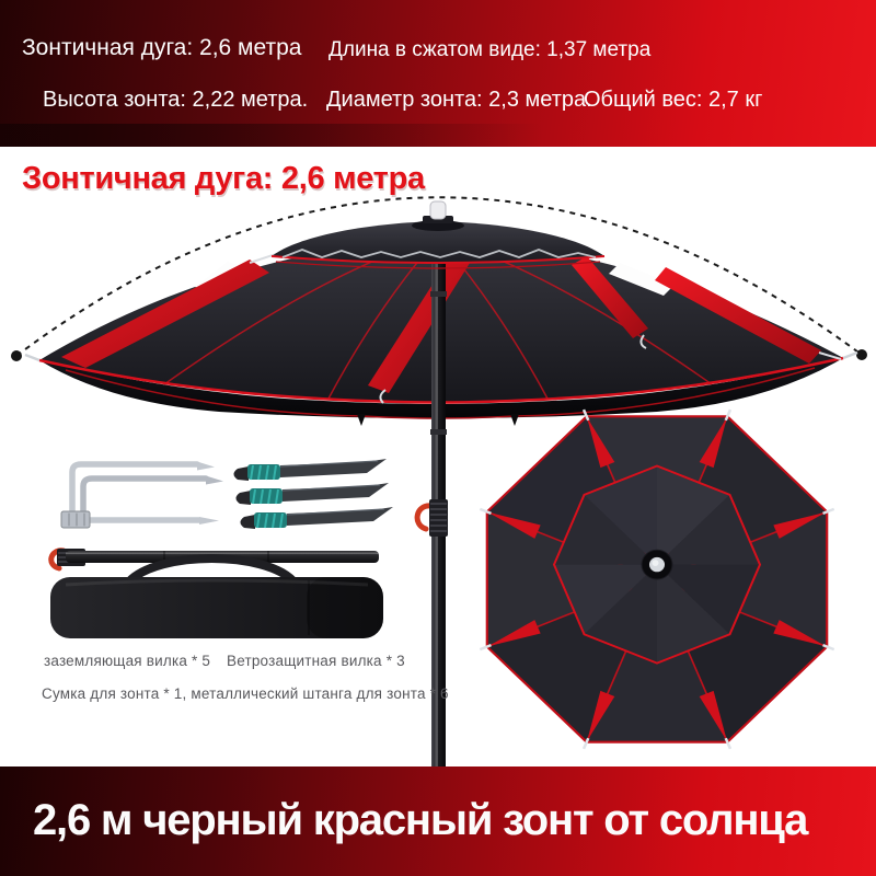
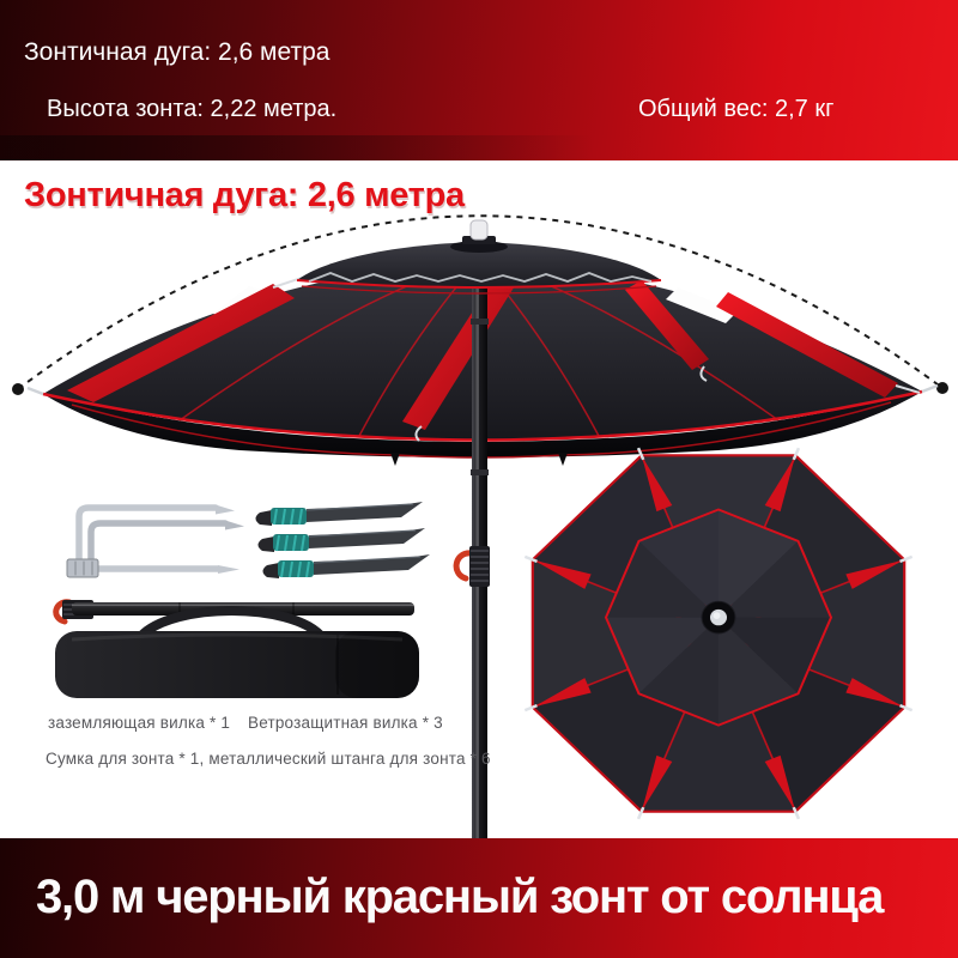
  Зонтичная дуга: 2,6 метра
- Длина в сжатом виде: 1,37 метра
  Высота зонта: 2,22 метра.
- Диаметр зонта: 2,3 метра.
  Общий вес: 2,7 кг
  Зонтичная дуга: 2,6 метра
- заземляющая вилка * 5
+ заземляющая вилка * 1
  Ветрозащитная вилка * 3
  Сумка для зонта * 1, металлический штанга для зонта * 6
- 2,6 м черный красный зонт от солнца
+ 3,0 м черный красный зонт от солнца
